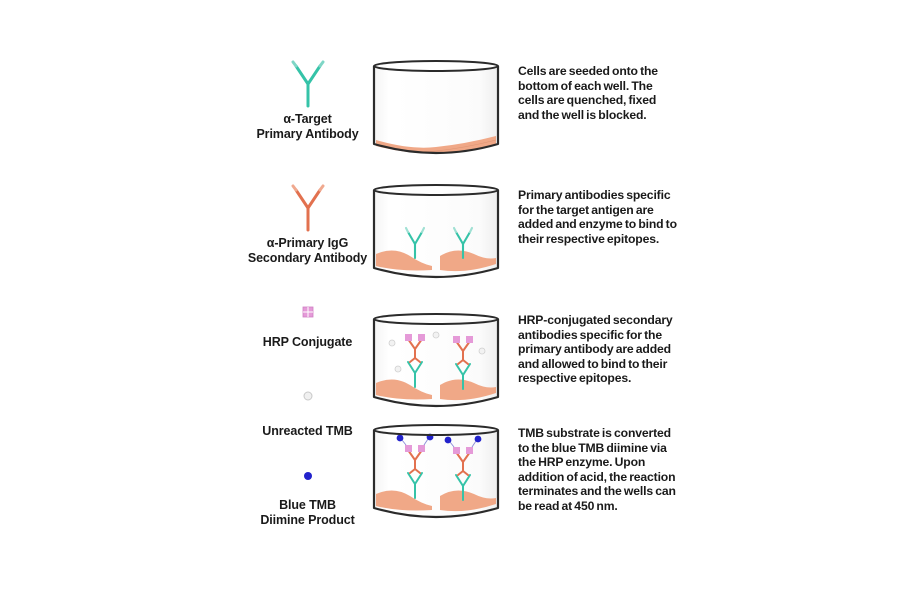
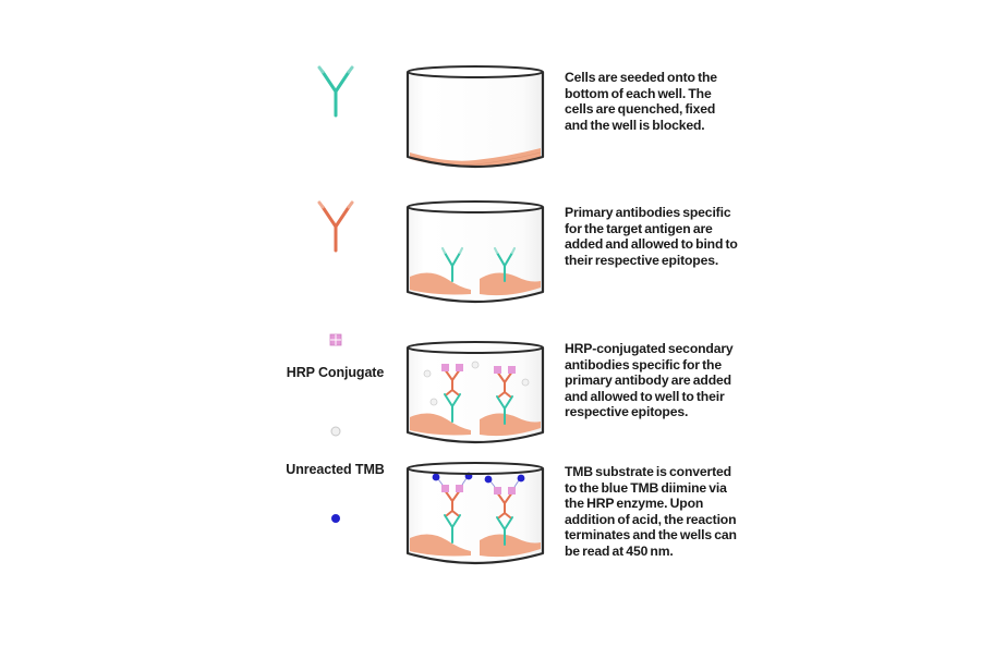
- α-Target
- Primary Antibody
  Cells are seeded onto the bottom of each well. The cells are quenched, fixed and the well is blocked.
- α-Primary IgG
- Secondary Antibody
- Primary antibodies specific for the target antigen are added and enzyme to bind to their respective epitopes.
+ Primary antibodies specific for the target antigen are added and allowed to bind to their respective epitopes.
  HRP Conjugate
  Unreacted TMB
- HRP-conjugated secondary antibodies specific for the primary antibody are added and allowed to bind to their respective epitopes.
+ HRP-conjugated secondary antibodies specific for the primary antibody are added and allowed to well to their respective epitopes.
- Blue TMB
- Diimine Product
  TMB substrate is converted to the blue TMB diimine via the HRP enzyme. Upon addition of acid, the reaction terminates and the wells can be read at 450 nm.
